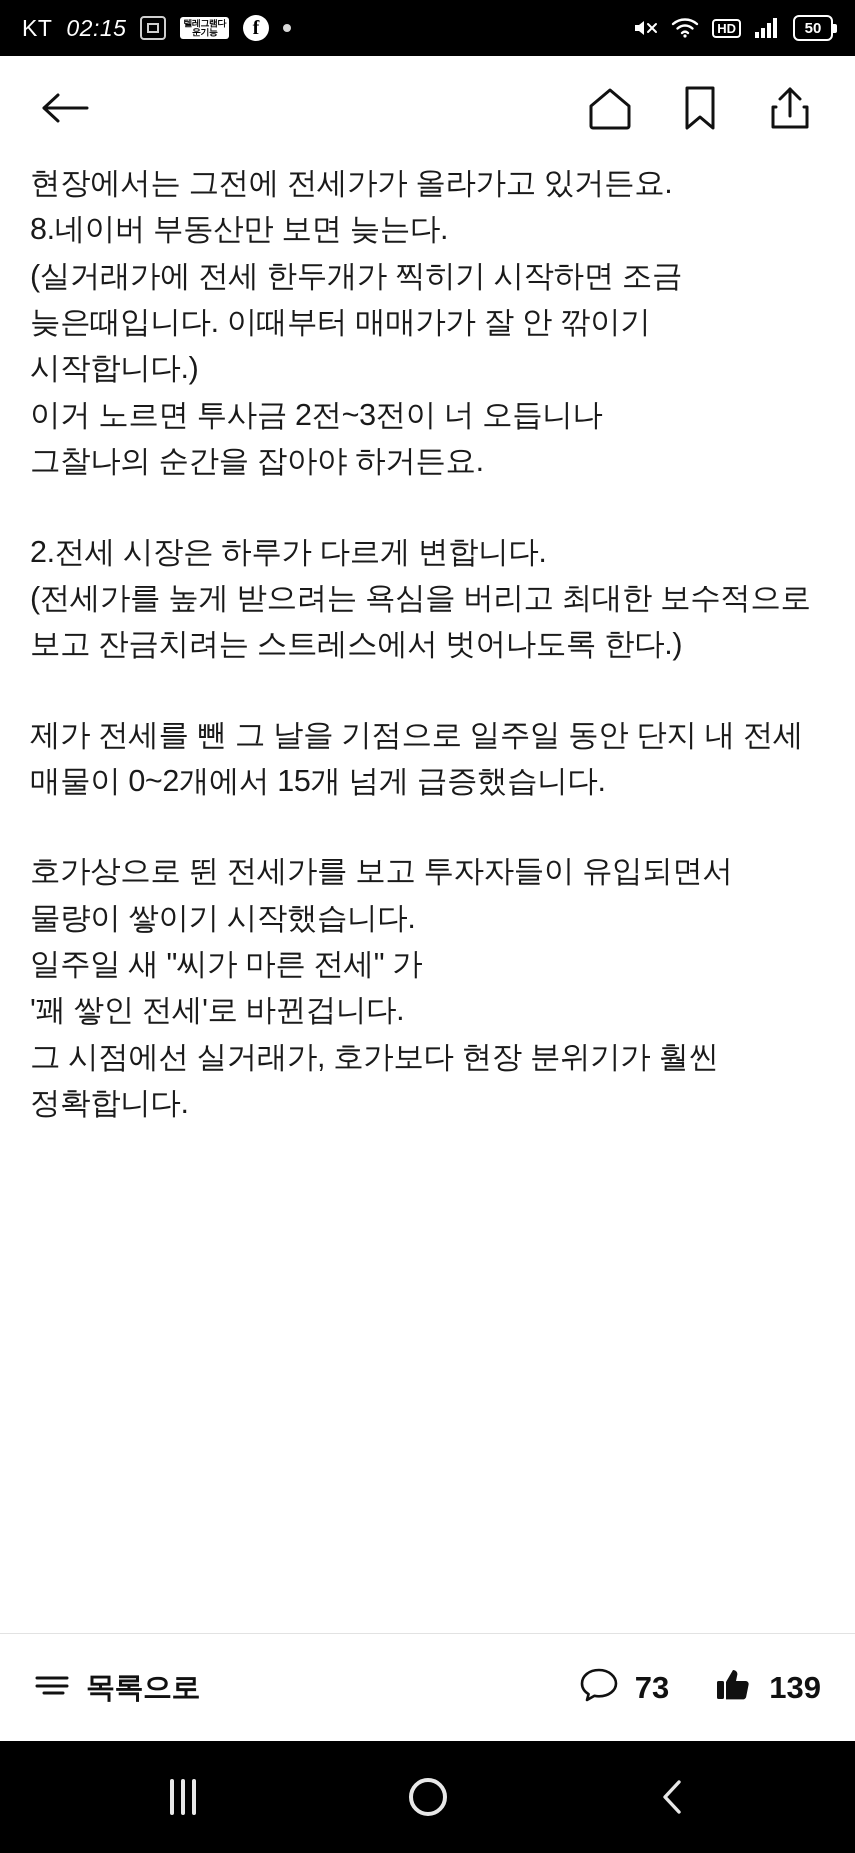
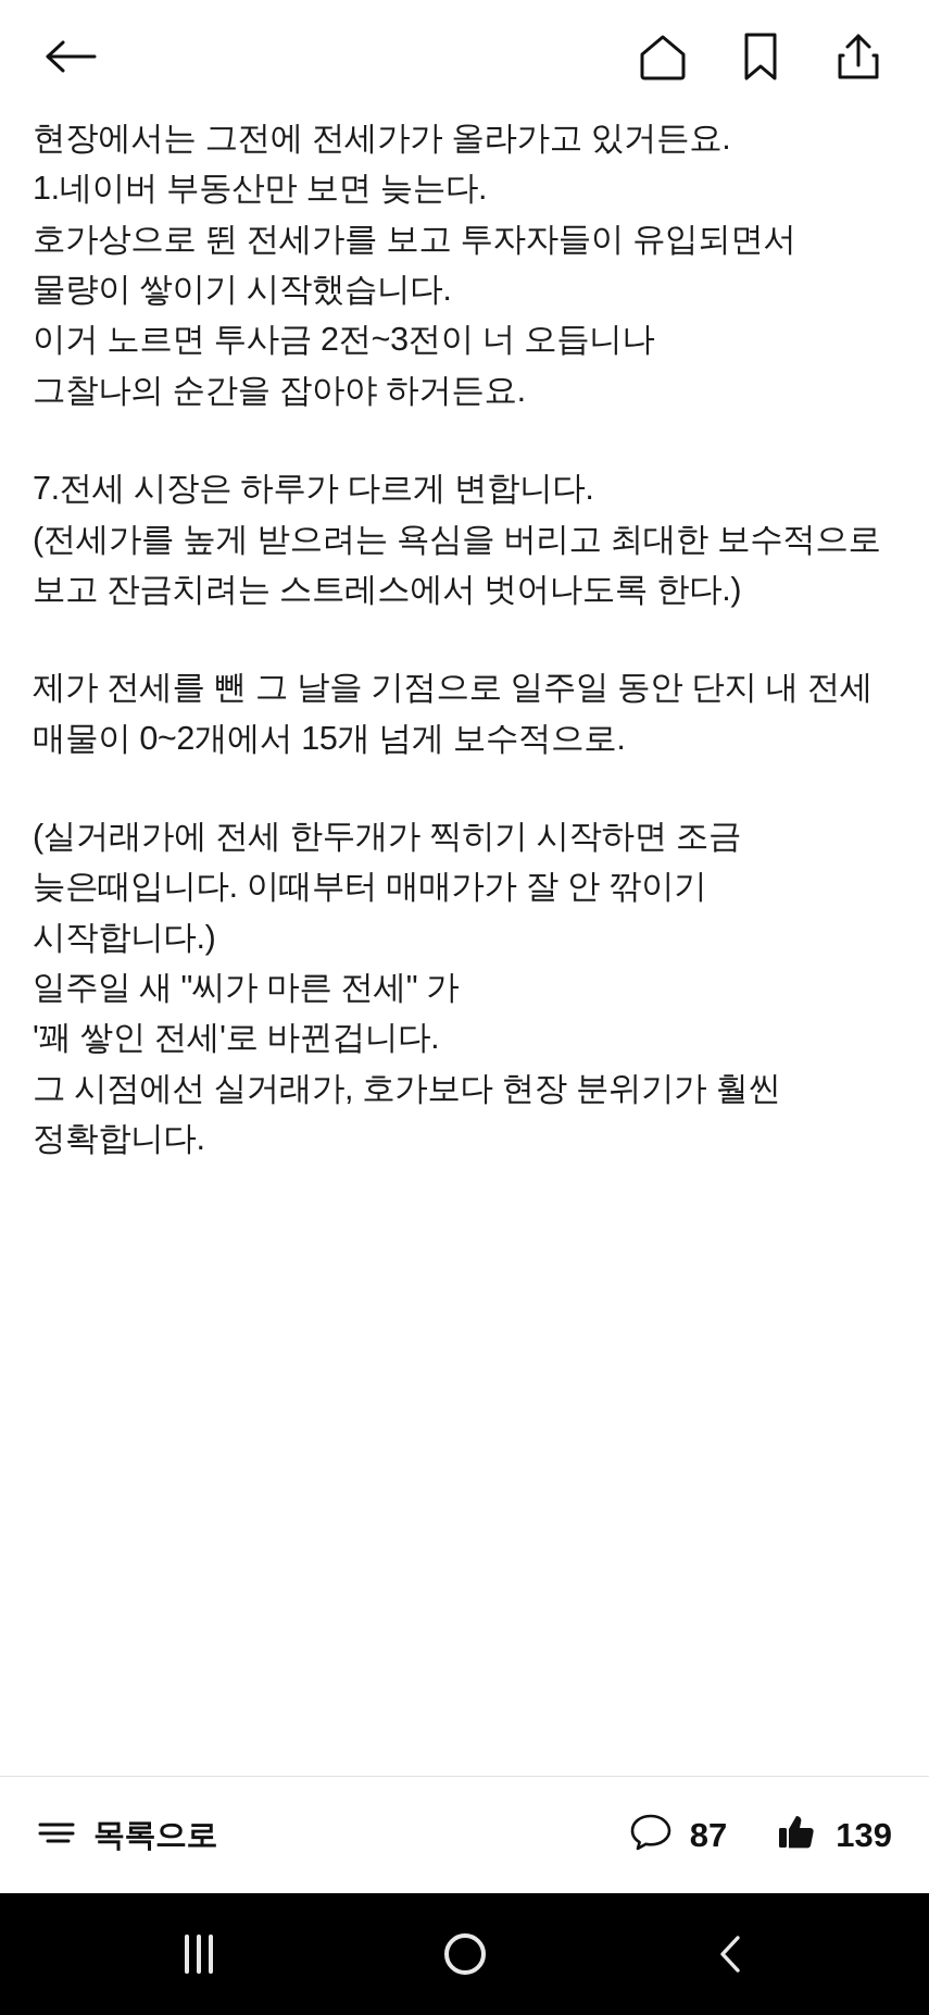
- KT
- 02:15
- 텔레그램다
- 운기능
- f
- HD
- 50
  현장에서는 그전에 전세가가 올라가고 있거든요.
- 8.네이버 부동산만 보면 늦는다.
+ 1.네이버 부동산만 보면 늦는다.
- (실거래가에 전세 한두개가 찍히기 시작하면 조금 늦은때입니다. 이때부터 매매가가 잘 안 깎이기 시작합니다.)
+ 호가상으로 뛴 전세가를 보고 투자자들이 유입되면서 물량이 쌓이기 시작했습니다.
  이거 노르면 투사금 2전~3전이 너 오듭니나
  그찰나의 순간을 잡아야 하거든요.
- 2.전세 시장은 하루가 다르게 변합니다.
+ 7.전세 시장은 하루가 다르게 변합니다.
  (전세가를 높게 받으려는 욕심을 버리고 최대한 보수적으로 보고 잔금치려는 스트레스에서 벗어나도록 한다.)
- 제가 전세를 뺀 그 날을 기점으로 일주일 동안 단지 내 전세 매물이 0~2개에서 15개 넘게 급증했습니다.
+ 제가 전세를 뺀 그 날을 기점으로 일주일 동안 단지 내 전세 매물이 0~2개에서 15개 넘게 보수적으로.
- 호가상으로 뛴 전세가를 보고 투자자들이 유입되면서 물량이 쌓이기 시작했습니다.
+ (실거래가에 전세 한두개가 찍히기 시작하면 조금 늦은때입니다. 이때부터 매매가가 잘 안 깎이기 시작합니다.)
  일주일 새 "씨가 마른 전세" 가
  '꽤 쌓인 전세'로 바뀐겁니다.
  그 시점에선 실거래가, 호가보다 현장 분위기가 훨씬 정확합니다.
  목록으로
- 73
+ 87
  139
